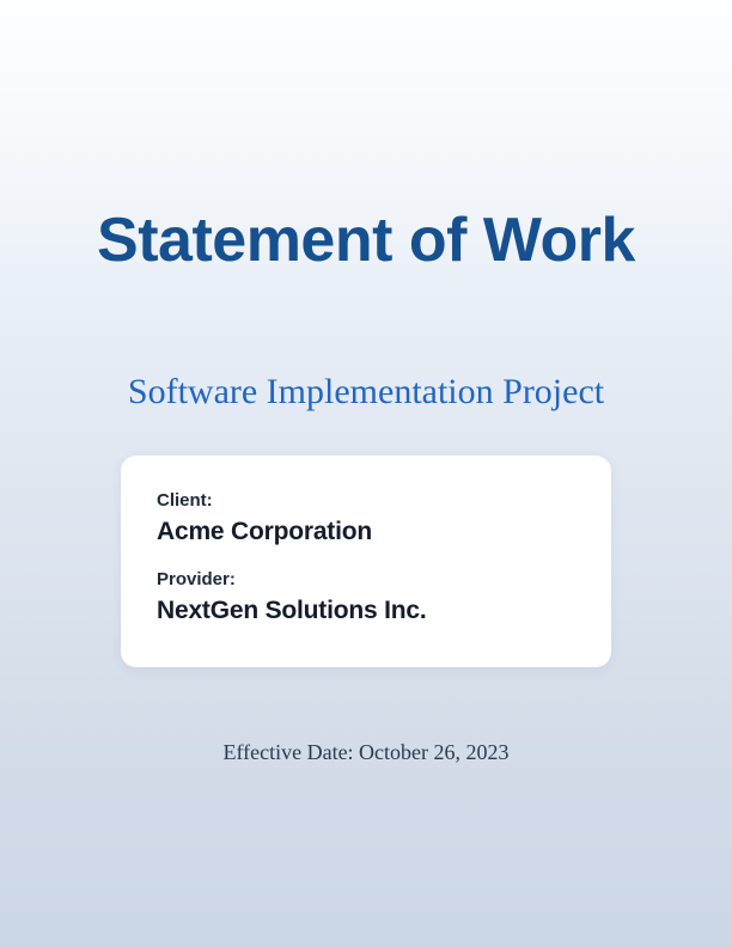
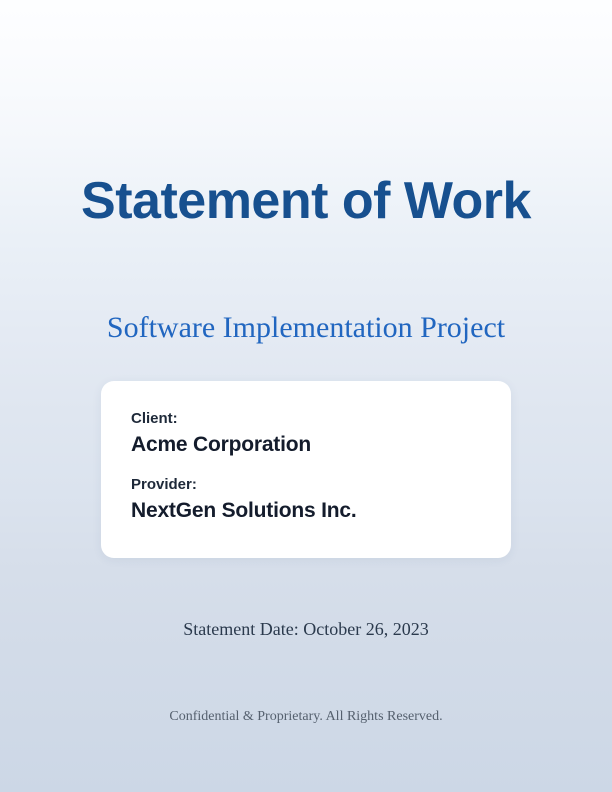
  Statement of Work
  Software Implementation Project
  Client:
  Acme Corporation
  Provider:
  NextGen Solutions Inc.
- Effective Date: October 26, 2023
+ Statement Date: October 26, 2023
+ Confidential & Proprietary. All Rights Reserved.
